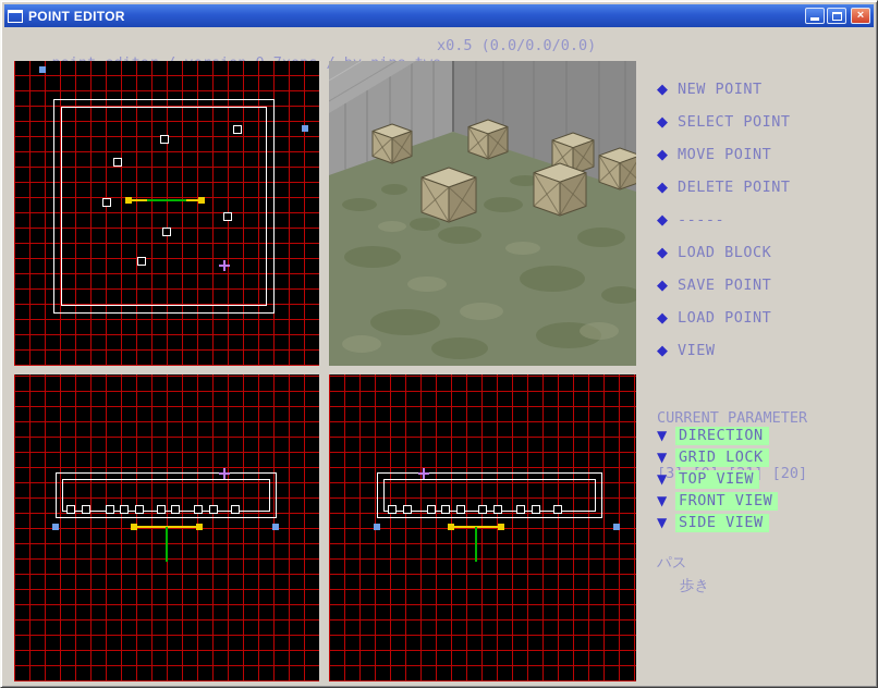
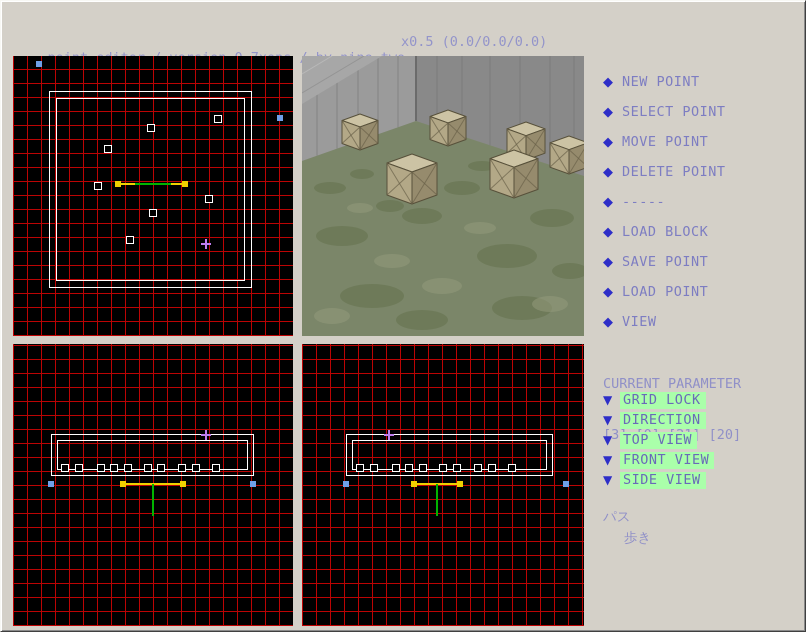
- POINT EDITOR
- ×
  x0.5 (0.0/0.0/0.0)
  ◆
  NEW POINT
  ◆
  SELECT POINT
  ◆
  MOVE POINT
  ◆
  DELETE POINT
  ◆
  -----
  ◆
  LOAD BLOCK
  ◆
  SAVE POINT
  ◆
  LOAD POINT
  ◆
  VIEW
  CURRENT PARAMETER
  ▼
- DIRECTION
+ GRID LOCK
  ▼
- GRID LOCK
+ DIRECTION
  ▼
  TOP VIEW
  ▼
  FRONT VIEW
  ▼
  SIDE VIEW
  パス
  歩き
